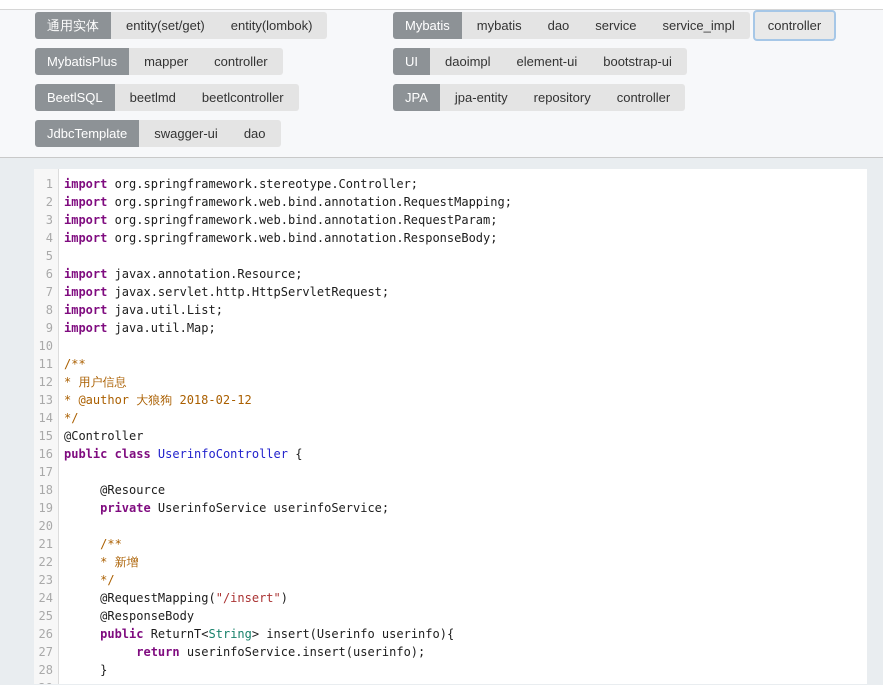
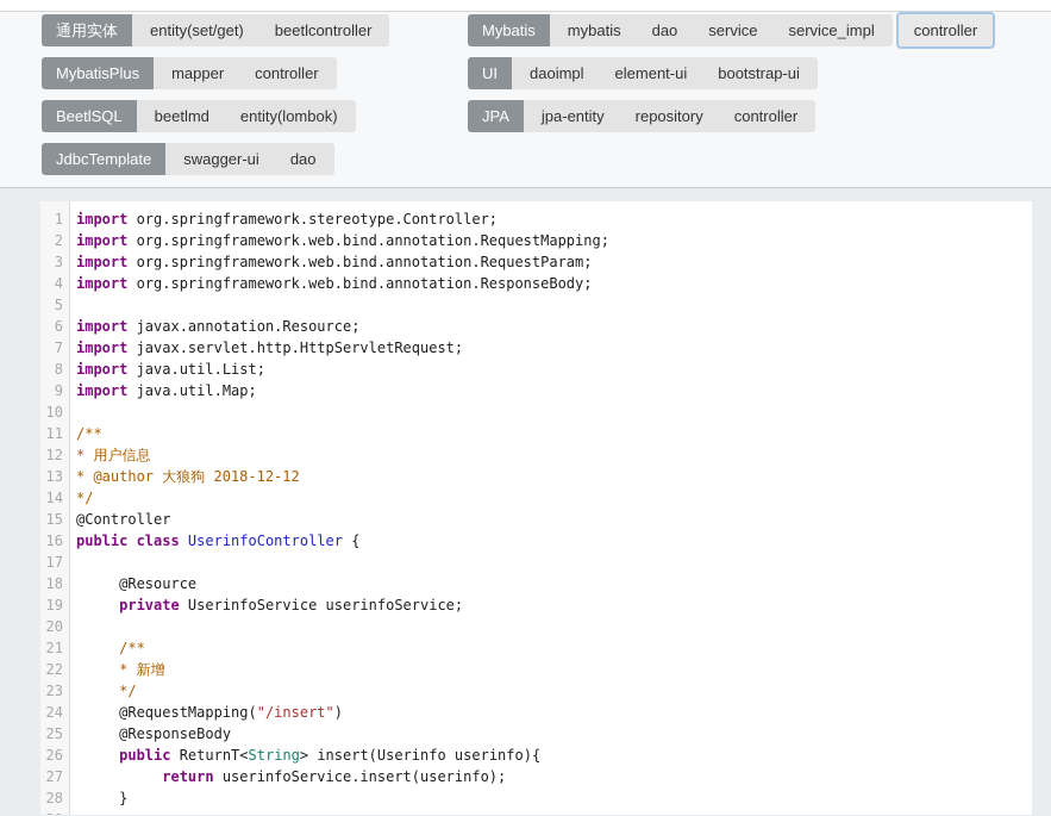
  通用实体
  entity(set/get)
- entity(lombok)
+ beetlcontroller
  MybatisPlus
  mapper
  controller
  BeetlSQL
  beetlmd
- beetlcontroller
+ entity(lombok)
  JdbcTemplate
  swagger-ui
  dao
  Mybatis
  mybatis
  dao
  service
  service_impl
  controller
  UI
  daoimpl
  element-ui
  bootstrap-ui
  JPA
  jpa-entity
  repository
  controller
  1
  import org.springframework.stereotype.Controller;
  2
  import org.springframework.web.bind.annotation.RequestMapping;
  3
  import org.springframework.web.bind.annotation.RequestParam;
  4
  import org.springframework.web.bind.annotation.ResponseBody;
  5
  6
  import javax.annotation.Resource;
  7
  import javax.servlet.http.HttpServletRequest;
  8
  import java.util.List;
  9
  import java.util.Map;
  10
  11
  /**
  12
  * 用户信息
  13
- * @author 大狼狗 2018-02-12
+ * @author 大狼狗 2018-12-12
  14
  */
  15
  @Controller
  16
  public class UserinfoController {
  17
  18
  @Resource
  19
  private UserinfoService userinfoService;
  20
  21
  /**
  22
  * 新增
  23
  */
  24
  @RequestMapping("/insert")
  25
  @ResponseBody
  26
  public ReturnT<String> insert(Userinfo userinfo){
  27
  return userinfoService.insert(userinfo);
  28
  }
